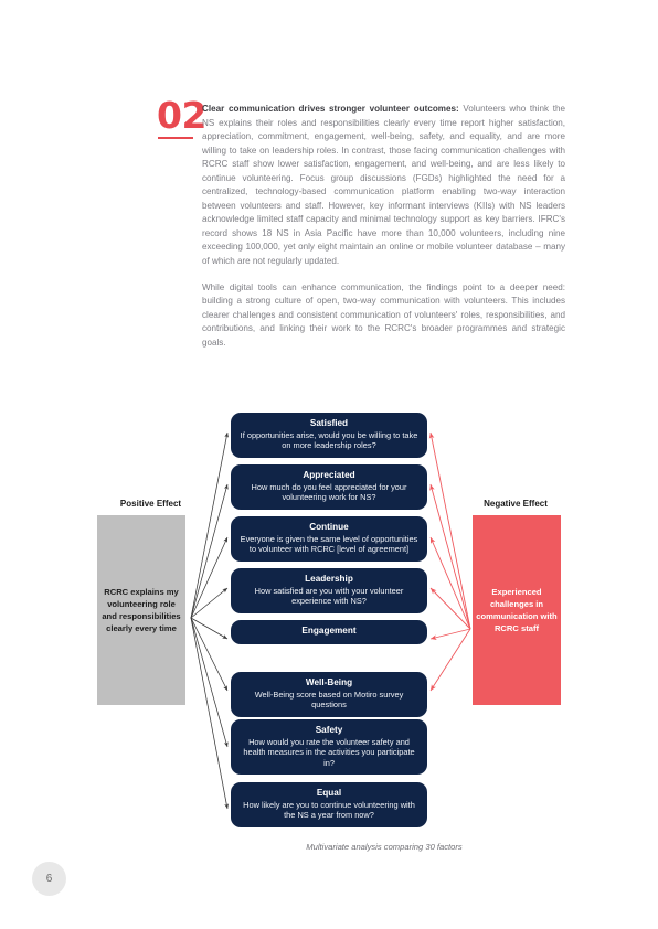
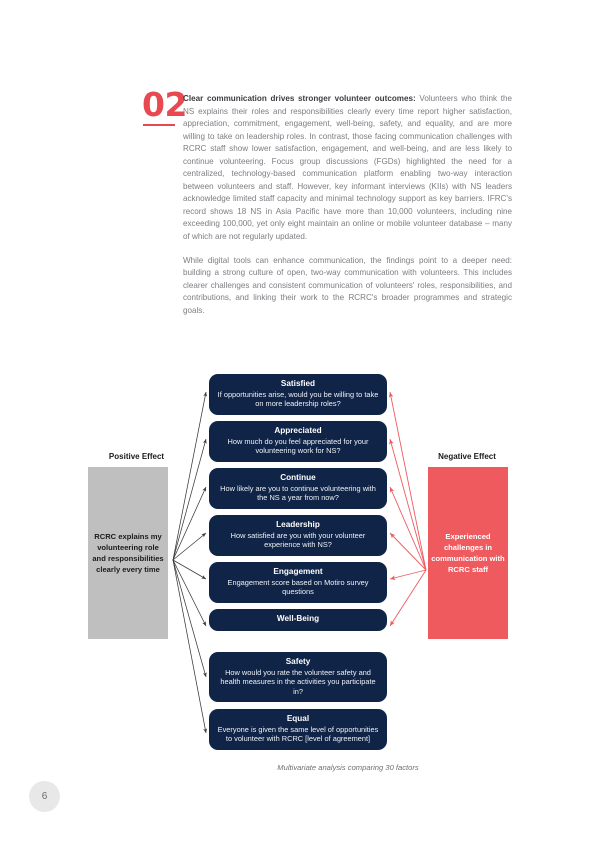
  6
  02
  Clear communication drives stronger volunteer outcomes: Volunteers who think the NS explains their roles and responsibilities clearly every time report higher satisfaction, appreciation, commitment, engagement, well-being, safety, and equality, and are more willing to take on leadership roles. In contrast, those facing communication challenges with RCRC staff show lower satisfaction, engagement, and well-being, and are less likely to continue volunteering. Focus group discussions (FGDs) highlighted the need for a centralized, technology-based communication platform enabling two-way interaction between volunteers and staff. However, key informant interviews (KIIs) with NS leaders acknowledge limited staff capacity and minimal technology support as key barriers. IFRC's record shows 18 NS in Asia Pacific have more than 10,000 volunteers, including nine exceeding 100,000, yet only eight maintain an online or mobile volunteer database – many of which are not regularly updated.
  While digital tools can enhance communication, the findings point to a deeper need: building a strong culture of open, two-way communication with volunteers. This includes clearer challenges and consistent communication of volunteers' roles, responsibilities, and contributions, and linking their work to the RCRC's broader programmes and strategic goals.
  Positive Effect
  Negative Effect
  RCRC explains my volunteering role and responsibilities clearly every time
  Experienced challenges in communication with RCRC staff
  Satisfied
  If opportunities arise, would you be willing to take on more leadership roles?
  Appreciated
  How much do you feel appreciated for your volunteering work for NS?
  Continue
- Everyone is given the same level of opportunities to volunteer with RCRC [level of agreement]
+ How likely are you to continue volunteering with the NS a year from now?
  Leadership
  How satisfied are you with your volunteer experience with NS?
  Engagement
+ Engagement score based on Motiro survey questions
  Well-Being
- Well-Being score based on Motiro survey questions
  Safety
  How would you rate the volunteer safety and health measures in the activities you participate in?
  Equal
- How likely are you to continue volunteering with the NS a year from now?
+ Everyone is given the same level of opportunities to volunteer with RCRC [level of agreement]
  Multivariate analysis comparing 30 factors
